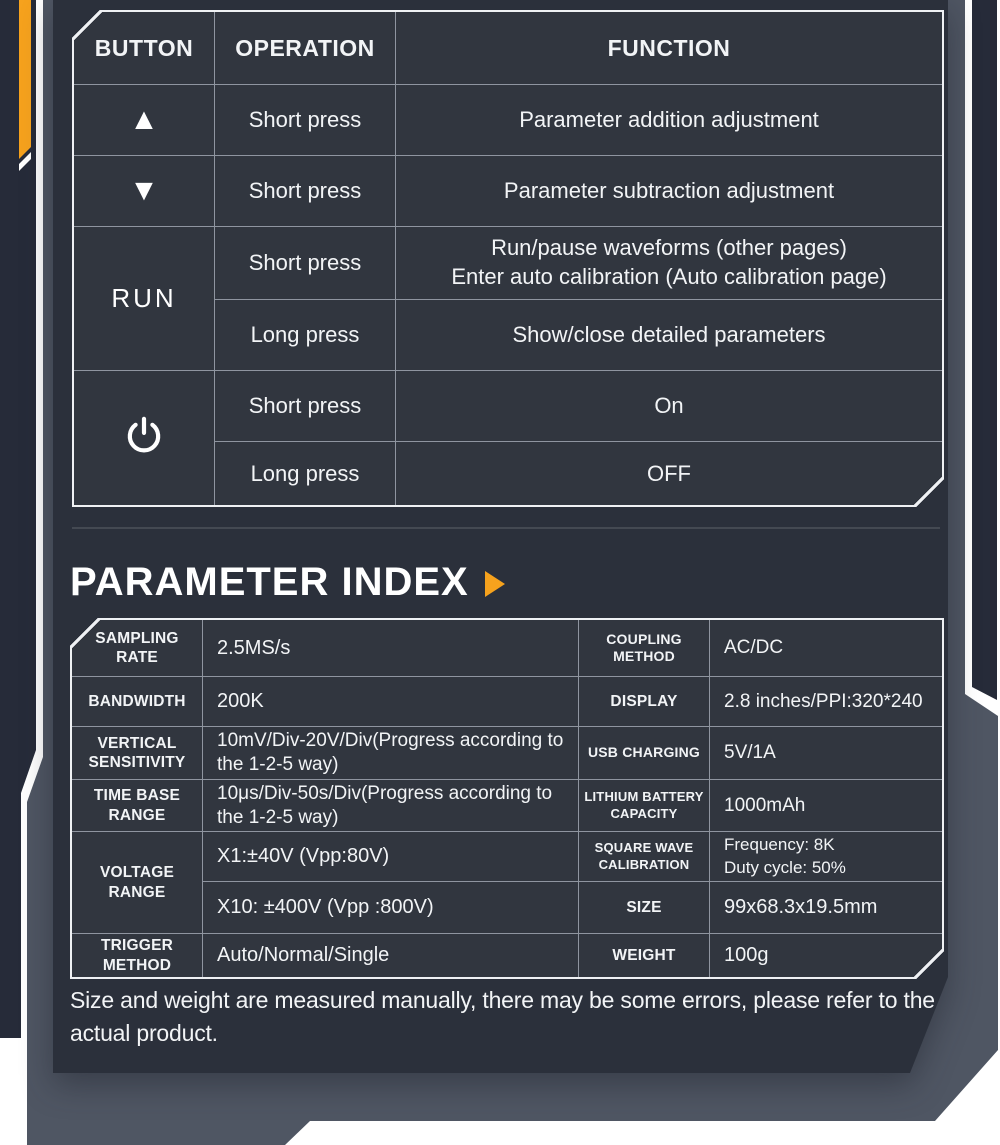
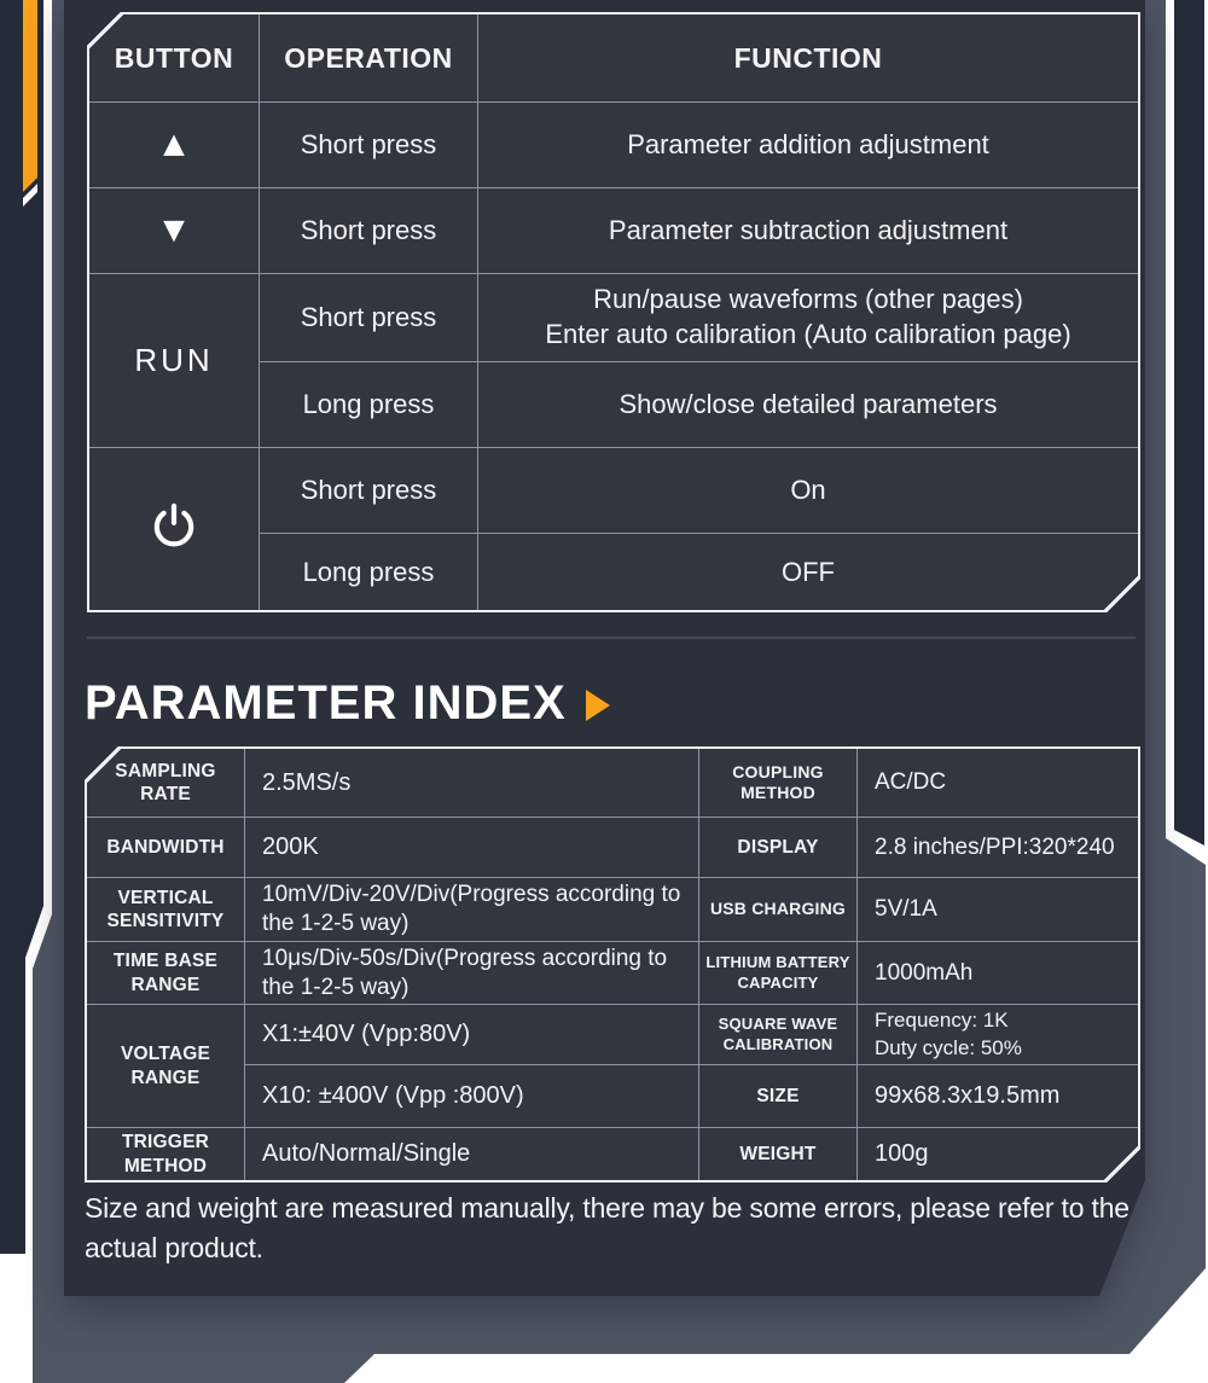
  BUTTON
  OPERATION
  FUNCTION
  ▲
  Short press
  Parameter addition adjustment
  ▼
  Short press
  Parameter subtraction adjustment
  RUN
  Short press
  Run/pause waveforms (other pages)
  Enter auto calibration (Auto calibration page)
  Long press
  Show/close detailed parameters
  Short press
  On
  Long press
  OFF
  PARAMETER INDEX
  SAMPLING RATE
  2.5MS/s
  COUPLING METHOD
  AC/DC
  BANDWIDTH
  200K
  DISPLAY
  2.8 inches/PPI:320*240
  VERTICAL SENSITIVITY
  10mV/Div-20V/Div(Progress according to the 1-2-5 way)
  USB CHARGING
  5V/1A
  TIME BASE RANGE
  10μs/Div-50s/Div(Progress according to the 1-2-5 way)
  LITHIUM BATTERY CAPACITY
  1000mAh
  VOLTAGE RANGE
  X1:±40V (Vpp:80V)
  SQUARE WAVE CALIBRATION
- Frequency: 8K
+ Frequency: 1K
  Duty cycle: 50%
  X10: ±400V (Vpp :800V)
  SIZE
  99x68.3x19.5mm
  TRIGGER METHOD
  Auto/Normal/Single
  WEIGHT
  100g
  Size and weight are measured manually, there may be some errors, please refer to the actual product.
